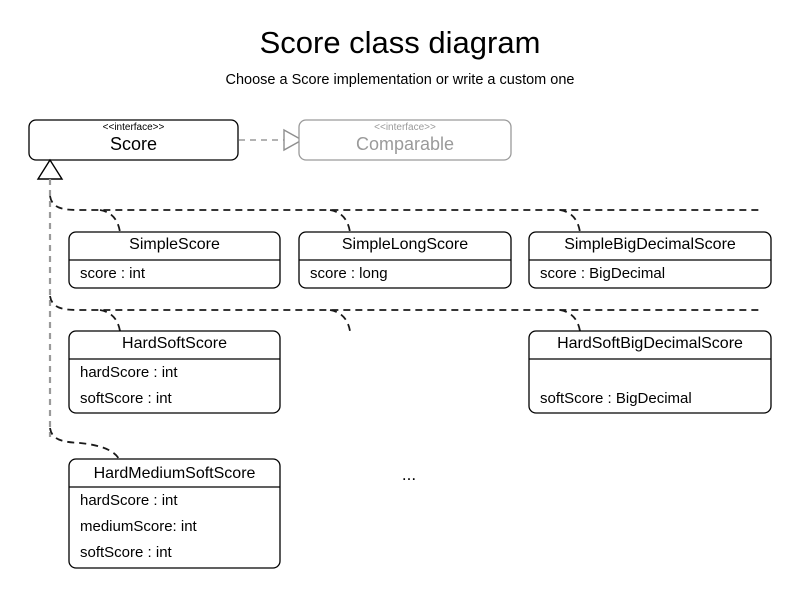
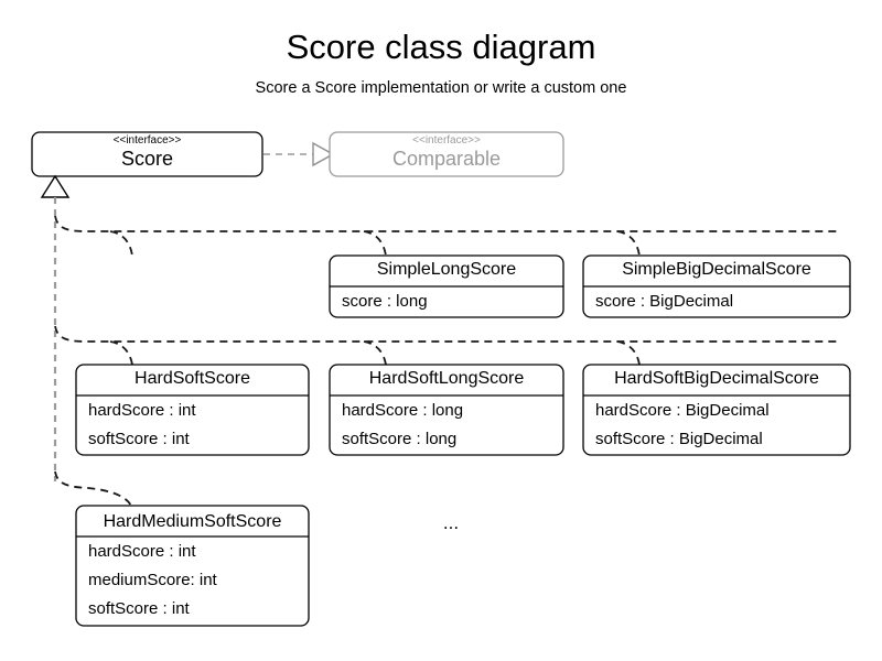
  Score class diagram
- Choose a Score implementation or write a custom one
+ Score a Score implementation or write a custom one
  <<interface>>
  Score
  <<interface>>
  Comparable
- SimpleScore
- score : int
  SimpleLongScore
  score : long
  SimpleBigDecimalScore
  score : BigDecimal
  HardSoftScore
  hardScore : int
  softScore : int
+ HardSoftLongScore
+ hardScore : long
+ softScore : long
  HardSoftBigDecimalScore
+ hardScore : BigDecimal
  softScore : BigDecimal
  HardMediumSoftScore
  hardScore : int
  mediumScore: int
  softScore : int
  ...
